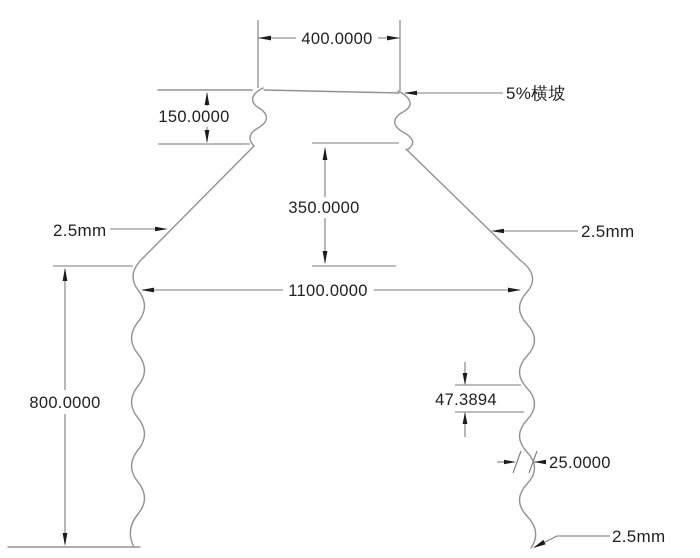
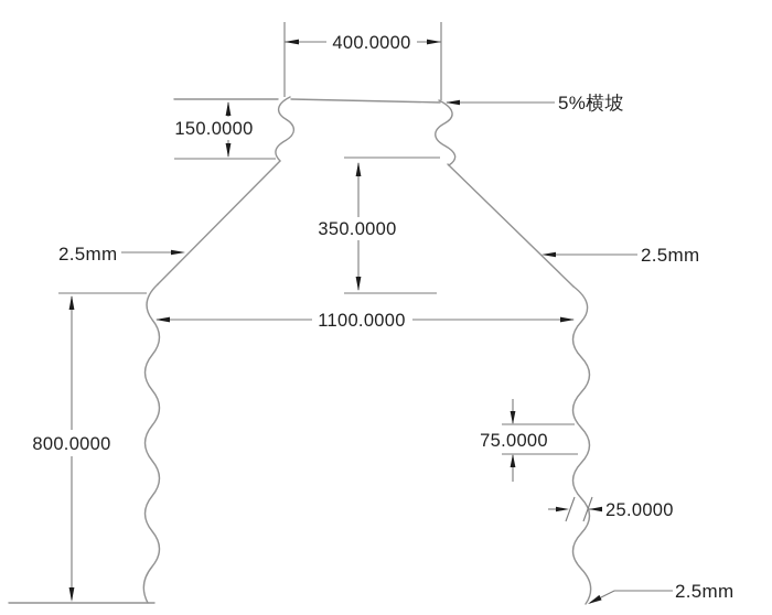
  400.0000
  150.0000
  350.0000
  1100.0000
  800.0000
- 47.3894
+ 75.0000
  25.0000
  5%横坡
  2.5mm
  2.5mm
  2.5mm
